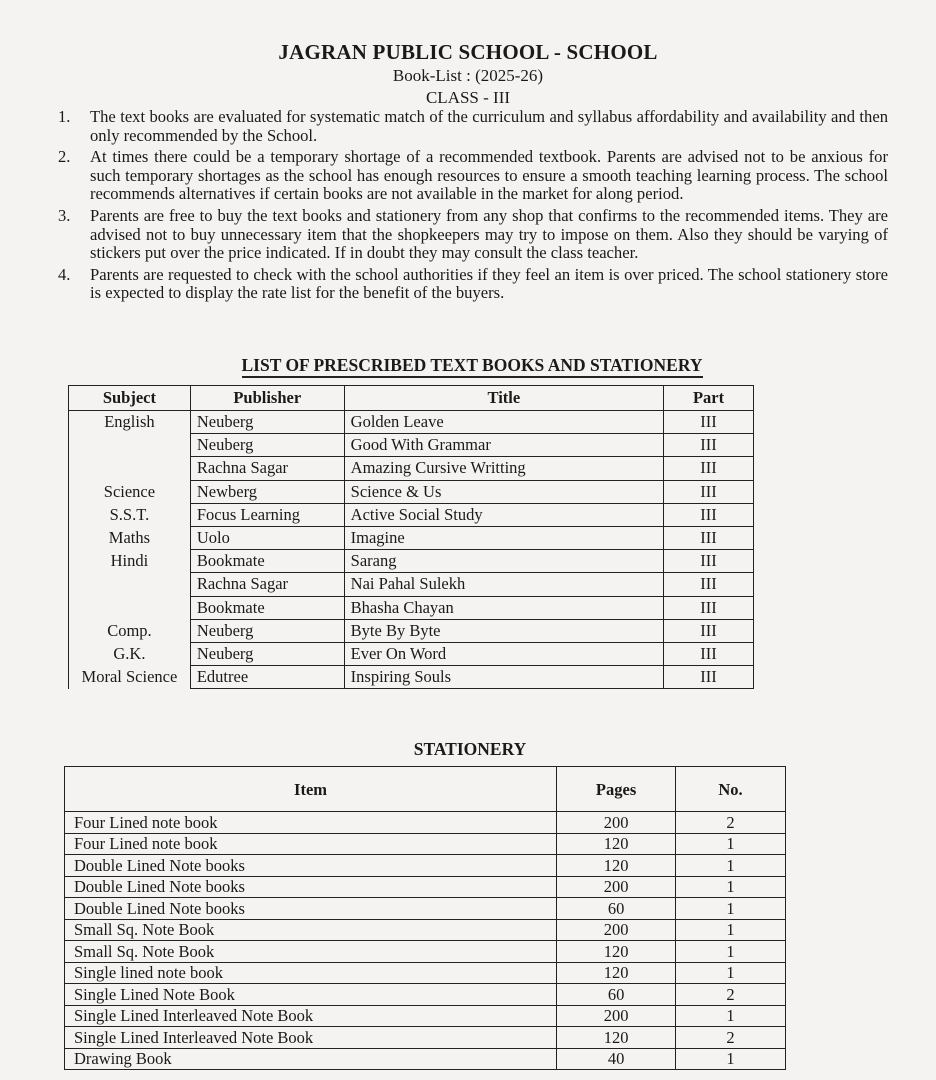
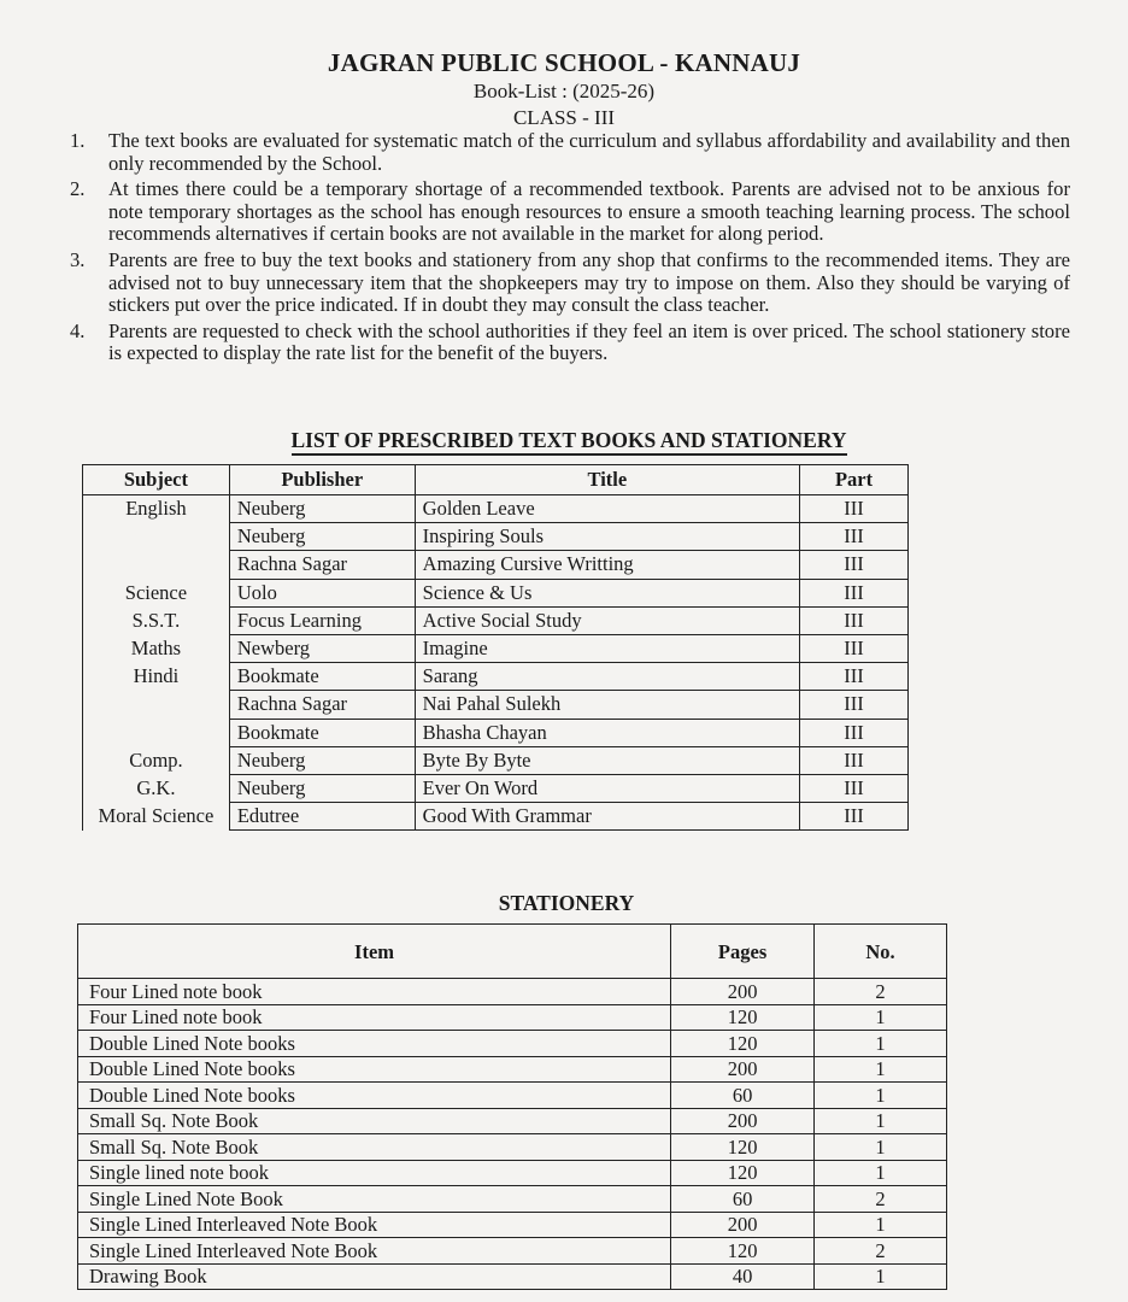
- JAGRAN PUBLIC SCHOOL - SCHOOL
+ JAGRAN PUBLIC SCHOOL - KANNAUJ
  Book-List : (2025-26)
  CLASS - III
  1.
  The text books are evaluated for systematic match of the curriculum and syllabus affordability and availability and then only recommended by the School.
  2.
- At times there could be a temporary shortage of a recommended textbook. Parents are advised not to be anxious for such temporary shortages as the school has enough resources to ensure a smooth teaching learning process. The school recommends alternatives if certain books are not available in the market for along period.
+ At times there could be a temporary shortage of a recommended textbook. Parents are advised not to be anxious for note temporary shortages as the school has enough resources to ensure a smooth teaching learning process. The school recommends alternatives if certain books are not available in the market for along period.
  3.
  Parents are free to buy the text books and stationery from any shop that confirms to the recommended items. They are advised not to buy unnecessary item that the shopkeepers may try to impose on them. Also they should be varying of stickers put over the price indicated. If in doubt they may consult the class teacher.
  4.
  Parents are requested to check with the school authorities if they feel an item is over priced. The school stationery store is expected to display the rate list for the benefit of the buyers.
  LIST OF PRESCRIBED TEXT BOOKS AND STATIONERY
  Subject	Publisher	Title	Part
  English	Neuberg	Golden Leave	III
- 	Neuberg	Good With Grammar	III
+ 	Neuberg	Inspiring Souls	III
  	Rachna Sagar	Amazing Cursive Writting	III
- Science	Newberg	Science & Us	III
+ Science	Uolo	Science & Us	III
  S.S.T.	Focus Learning	Active Social Study	III
- Maths	Uolo	Imagine	III
+ Maths	Newberg	Imagine	III
  Hindi	Bookmate	Sarang	III
  	Rachna Sagar	Nai Pahal Sulekh	III
  	Bookmate	Bhasha Chayan	III
  Comp.	Neuberg	Byte By Byte	III
  G.K.	Neuberg	Ever On Word	III
- Moral Science	Edutree	Inspiring Souls	III
+ Moral Science	Edutree	Good With Grammar	III
  STATIONERY
  Item	Pages	No.
  Four Lined note book	200	2
  Four Lined note book	120	1
  Double Lined Note books	120	1
  Double Lined Note books	200	1
  Double Lined Note books	60	1
  Small Sq. Note Book	200	1
  Small Sq. Note Book	120	1
  Single lined note book	120	1
  Single Lined Note Book	60	2
  Single Lined Interleaved Note Book	200	1
  Single Lined Interleaved Note Book	120	2
  Drawing Book	40	1
